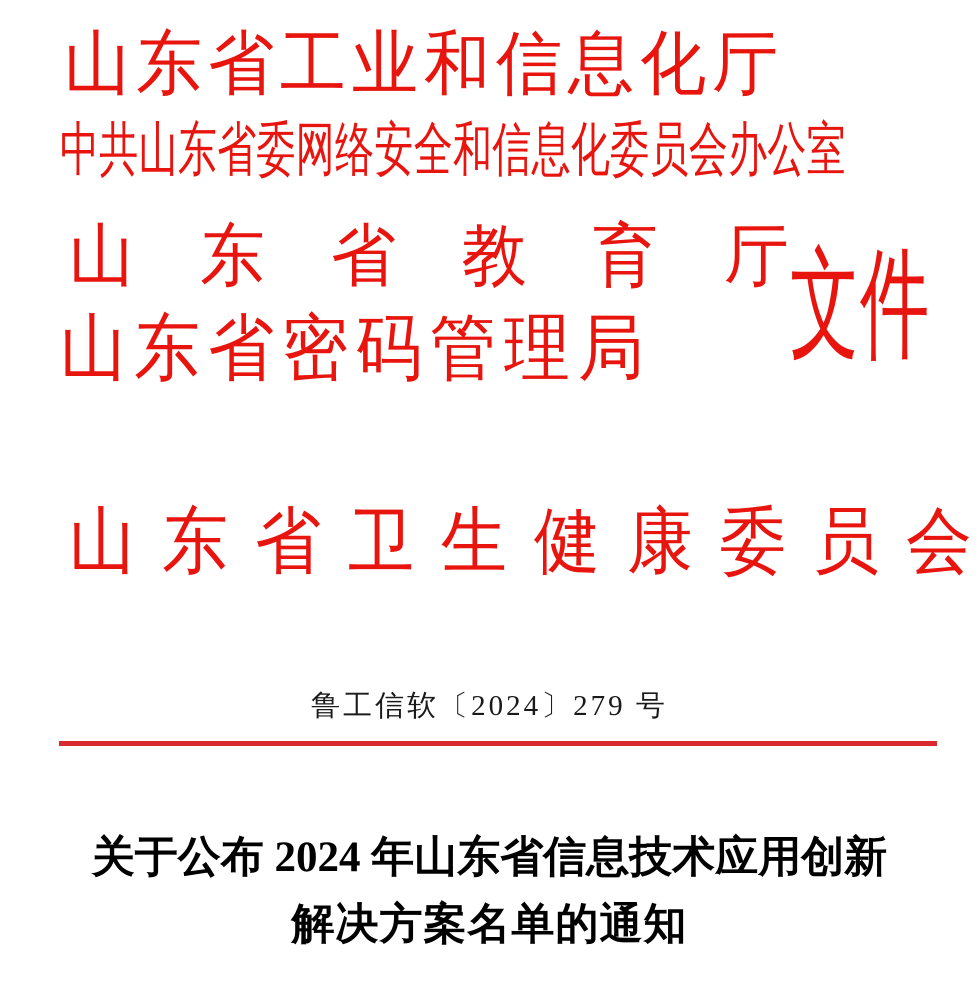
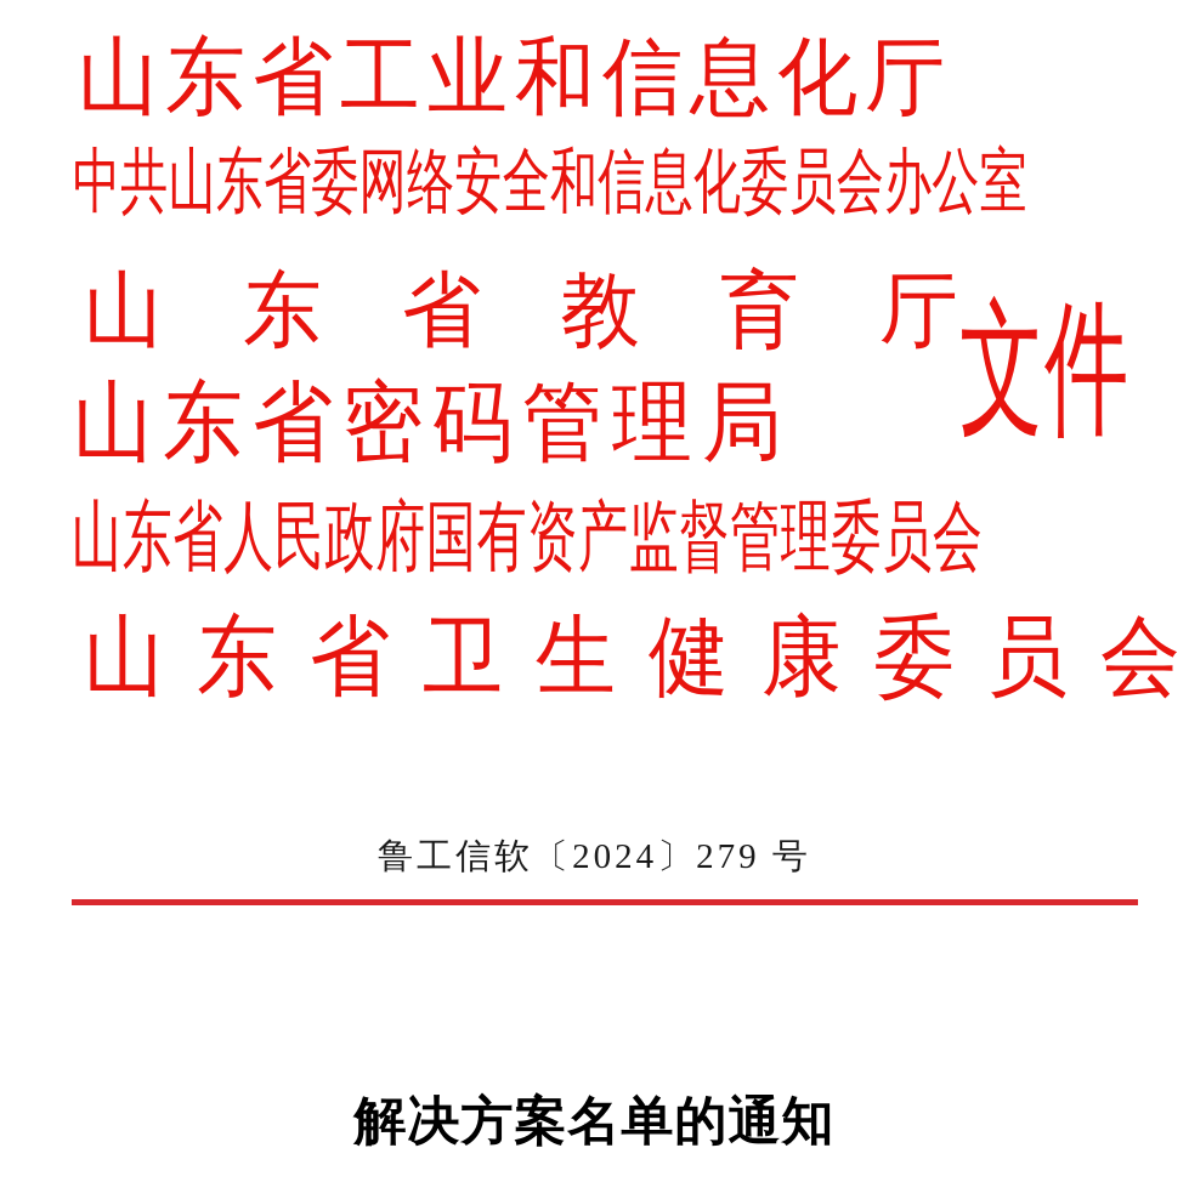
  山东省工业和信息化厅
  中共山东省委网络安全和信息化委员会办公室
  山东省教育厅
  山东省密码管理局
+ 山东省人民政府国有资产监督管理委员会
  山东省卫生健康委员会
  文件
  鲁工信软〔2024〕279 号
- 关于公布 2024 年山东省信息技术应用创新
  解决方案名单的通知
